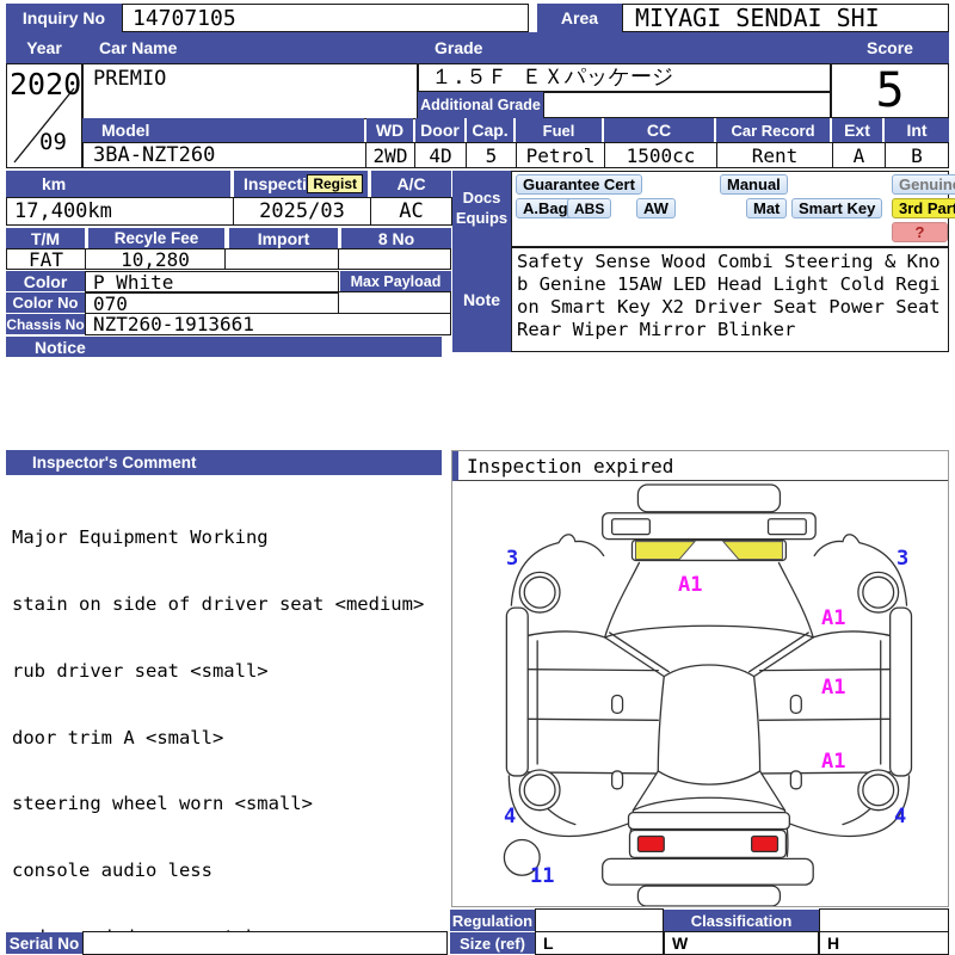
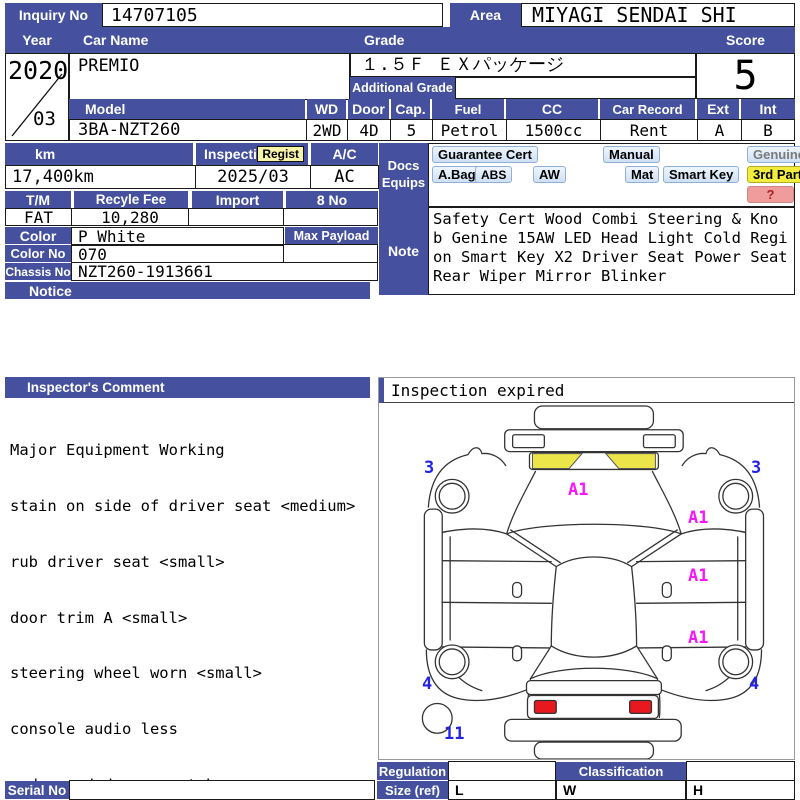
  Inquiry No
  14707105
  Area
  MIYAGI SENDAI SHI
  Year
  Car Name
  Grade
  Score
  2020
- 09
+ 03
  PREMIO
  １.５Ｆ ＥＸパッケージ
  Additional Grade
  5
  Model
  WD
  Door
  Cap.
  Fuel
  CC
  Car Record
  Ext
  Int
  3BA-NZT260
  2WD
  4D
  5
  Petrol
  1500cc
  Rent
  A
  B
  km
  Inspecti
  Regist
  A/C
  17,400km
  2025/03
  AC
  T/M
  Recyle Fee
  Import
  8 No
  FAT
  10,280
  Color
  P White
  Max Payload
  Color No
  070
  Chassis No
  NZT260-1913661
  Notice
  Docs
  Equips
  Guarantee Cert
  Manual
  Genuin
  A.Bag
  ABS
  AW
  Mat
  Smart Key
  3rd Par
  ?
  Note
- Safety Sense Wood Combi Steering & Kno
+ Safety Cert Wood Combi Steering & Kno
  b Genine 15AW LED Head Light Cold Regi
  on Smart Key X2 Driver Seat Power Seat
  Rear Wiper Mirror Blinker
  Inspector's Comment
  Major Equipment Working
  stain on side of driver seat <medium>
  rub driver seat <small>
  door trim A <small>
  steering wheel worn <small>
  console audio less
  Inspection expired
  3
  3
  A1
  A1
  A1
  A1
  4
  4
  11
  Regulation
  Classification
  Size (ref)
  L
  W
  H
  Serial No
